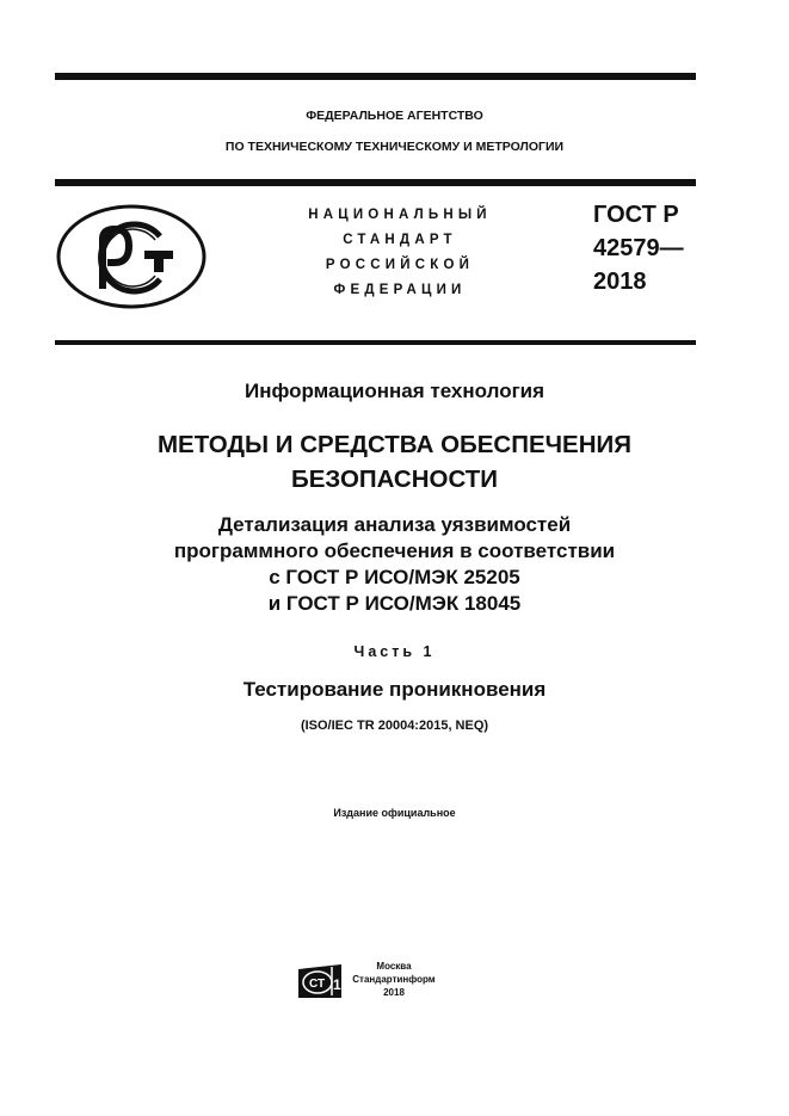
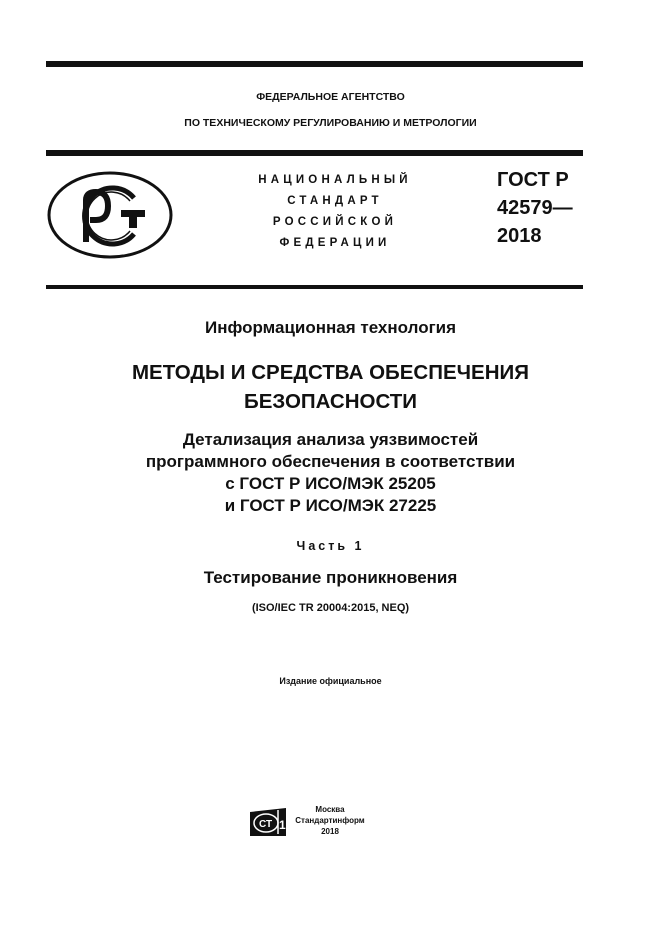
  ФЕДЕРАЛЬНОЕ АГЕНТСТВО
- ПО ТЕХНИЧЕСКОМУ ТЕХНИЧЕСКОМУ И МЕТРОЛОГИИ
+ ПО ТЕХНИЧЕСКОМУ РЕГУЛИРОВАНИЮ И МЕТРОЛОГИИ
  НАЦИОНАЛЬНЫЙ
  СТАНДАРТ
  РОССИЙСКОЙ
  ФЕДЕРАЦИИ
  ГОСТ Р
  42579—
  2018
  Информационная технология
  МЕТОДЫ И СРЕДСТВА ОБЕСПЕЧЕНИЯ
  БЕЗОПАСНОСТИ
  Детализация анализа уязвимостей
  программного обеспечения в соответствии
  с ГОСТ Р ИСО/МЭК 25205
- и ГОСТ Р ИСО/МЭК 18045
+ и ГОСТ Р ИСО/МЭК 27225
  Часть 1
  Тестирование проникновения
  (ISO/IEC TR 20004:2015, NEQ)
  Издание официальное
  СТ
  1
  Москва
  Стандартинформ
  2018
